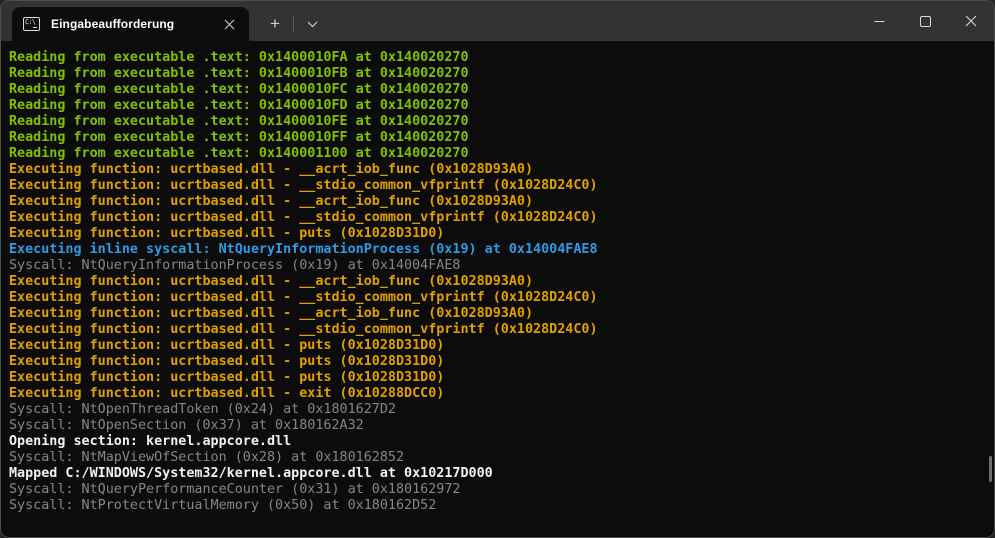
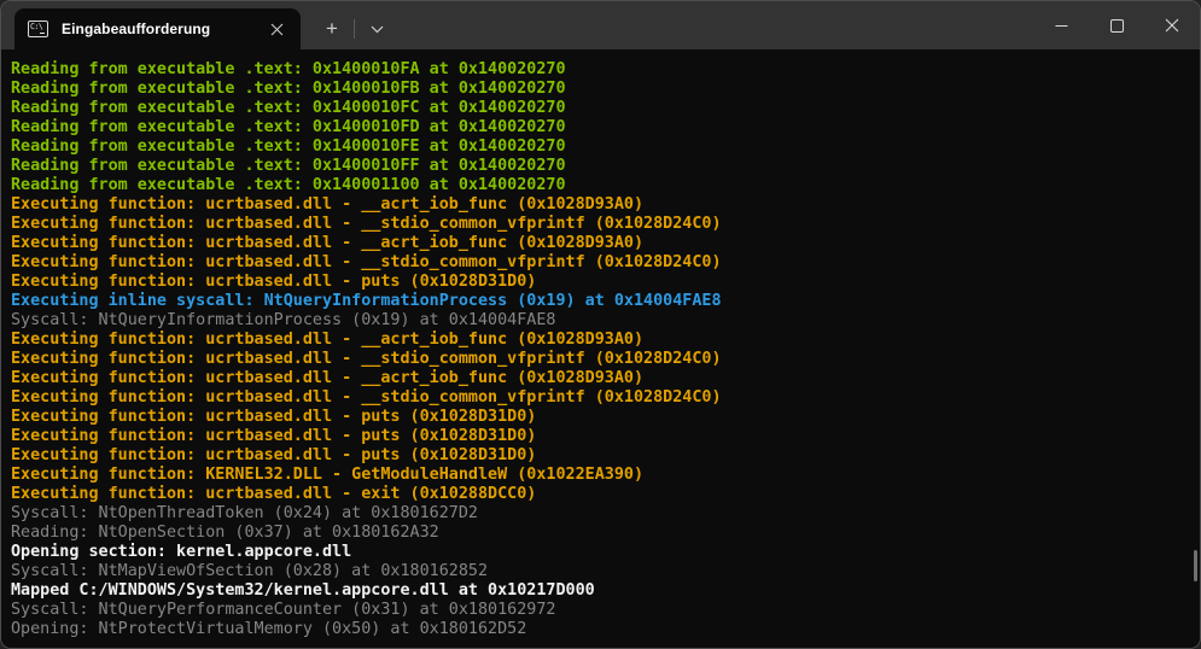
  C:\
  Eingabeaufforderung
  +
  Reading from executable .text: 0x1400010FA at 0x140020270
  Reading from executable .text: 0x1400010FB at 0x140020270
  Reading from executable .text: 0x1400010FC at 0x140020270
  Reading from executable .text: 0x1400010FD at 0x140020270
  Reading from executable .text: 0x1400010FE at 0x140020270
  Reading from executable .text: 0x1400010FF at 0x140020270
  Reading from executable .text: 0x140001100 at 0x140020270
  Executing function: ucrtbased.dll - __acrt_iob_func (0x1028D93A0)
  Executing function: ucrtbased.dll - __stdio_common_vfprintf (0x1028D24C0)
  Executing function: ucrtbased.dll - __acrt_iob_func (0x1028D93A0)
  Executing function: ucrtbased.dll - __stdio_common_vfprintf (0x1028D24C0)
  Executing function: ucrtbased.dll - puts (0x1028D31D0)
  Executing inline syscall: NtQueryInformationProcess (0x19) at 0x14004FAE8
  Syscall: NtQueryInformationProcess (0x19) at 0x14004FAE8
  Executing function: ucrtbased.dll - __acrt_iob_func (0x1028D93A0)
  Executing function: ucrtbased.dll - __stdio_common_vfprintf (0x1028D24C0)
  Executing function: ucrtbased.dll - __acrt_iob_func (0x1028D93A0)
  Executing function: ucrtbased.dll - __stdio_common_vfprintf (0x1028D24C0)
  Executing function: ucrtbased.dll - puts (0x1028D31D0)
  Executing function: ucrtbased.dll - puts (0x1028D31D0)
  Executing function: ucrtbased.dll - puts (0x1028D31D0)
+ Executing function: KERNEL32.DLL - GetModuleHandleW (0x1022EA390)
  Executing function: ucrtbased.dll - exit (0x10288DCC0)
  Syscall: NtOpenThreadToken (0x24) at 0x1801627D2
- Syscall: NtOpenSection (0x37) at 0x180162A32
+ Reading: NtOpenSection (0x37) at 0x180162A32
  Opening section: kernel.appcore.dll
  Syscall: NtMapViewOfSection (0x28) at 0x180162852
  Mapped C:/WINDOWS/System32/kernel.appcore.dll at 0x10217D000
  Syscall: NtQueryPerformanceCounter (0x31) at 0x180162972
- Syscall: NtProtectVirtualMemory (0x50) at 0x180162D52
+ Opening: NtProtectVirtualMemory (0x50) at 0x180162D52
